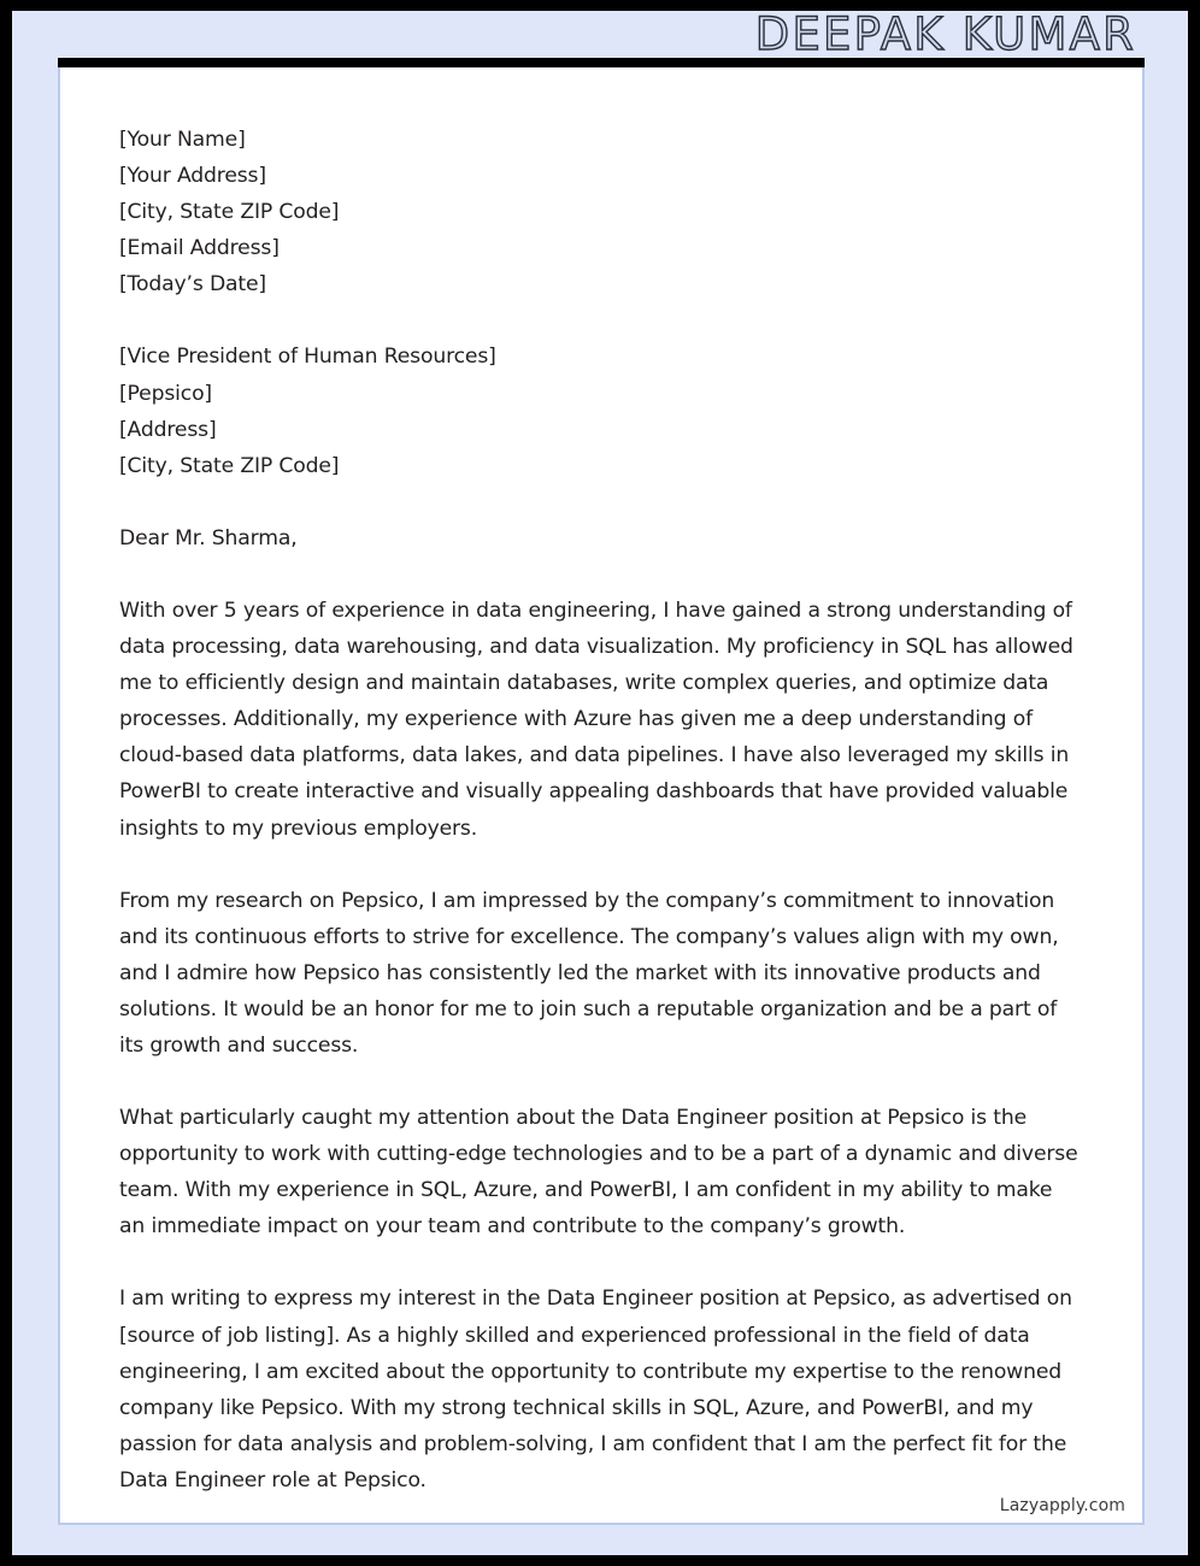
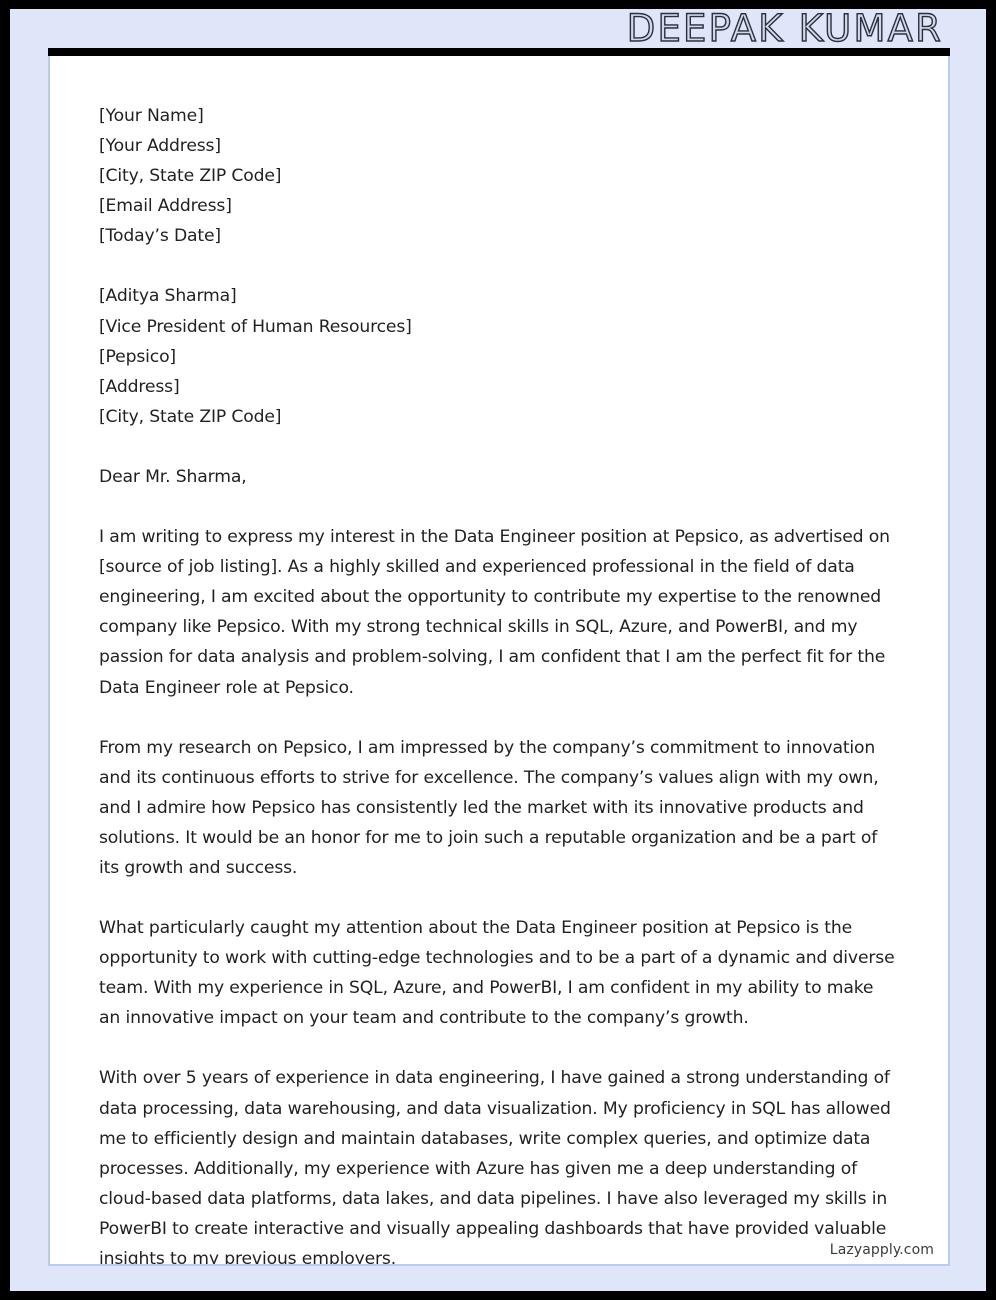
  DEEPAK KUMAR
  [Your Name]
  [Your Address]
  [City, State ZIP Code]
  [Email Address]
  [Today’s Date]
+ [Aditya Sharma]
  [Vice President of Human Resources]
  [Pepsico]
  [Address]
  [City, State ZIP Code]
  Dear Mr. Sharma,
- With over 5 years of experience in data engineering, I have gained a strong understanding of data processing, data warehousing, and data visualization. My proficiency in SQL has allowed me to efficiently design and maintain databases, write complex queries, and optimize data processes. Additionally, my experience with Azure has given me a deep understanding of cloud-based data platforms, data lakes, and data pipelines. I have also leveraged my skills in PowerBI to create interactive and visually appealing dashboards that have provided valuable insights to my previous employers.
+ I am writing to express my interest in the Data Engineer position at Pepsico, as advertised on [source of job listing]. As a highly skilled and experienced professional in the field of data engineering, I am excited about the opportunity to contribute my expertise to the renowned company like Pepsico. With my strong technical skills in SQL, Azure, and PowerBI, and my passion for data analysis and problem-solving, I am confident that I am the perfect fit for the Data Engineer role at Pepsico.
  From my research on Pepsico, I am impressed by the company’s commitment to innovation and its continuous efforts to strive for excellence. The company’s values align with my own, and I admire how Pepsico has consistently led the market with its innovative products and solutions. It would be an honor for me to join such a reputable organization and be a part of its growth and success.
- What particularly caught my attention about the Data Engineer position at Pepsico is the opportunity to work with cutting-edge technologies and to be a part of a dynamic and diverse team. With my experience in SQL, Azure, and PowerBI, I am confident in my ability to make an immediate impact on your team and contribute to the company’s growth.
+ What particularly caught my attention about the Data Engineer position at Pepsico is the opportunity to work with cutting-edge technologies and to be a part of a dynamic and diverse team. With my experience in SQL, Azure, and PowerBI, I am confident in my ability to make an innovative impact on your team and contribute to the company’s growth.
- I am writing to express my interest in the Data Engineer position at Pepsico, as advertised on [source of job listing]. As a highly skilled and experienced professional in the field of data engineering, I am excited about the opportunity to contribute my expertise to the renowned company like Pepsico. With my strong technical skills in SQL, Azure, and PowerBI, and my passion for data analysis and problem-solving, I am confident that I am the perfect fit for the Data Engineer role at Pepsico.
+ With over 5 years of experience in data engineering, I have gained a strong understanding of data processing, data warehousing, and data visualization. My proficiency in SQL has allowed me to efficiently design and maintain databases, write complex queries, and optimize data processes. Additionally, my experience with Azure has given me a deep understanding of cloud-based data platforms, data lakes, and data pipelines. I have also leveraged my skills in PowerBI to create interactive and visually appealing dashboards that have provided valuable insights to my previous employers.
  Lazyapply.com
